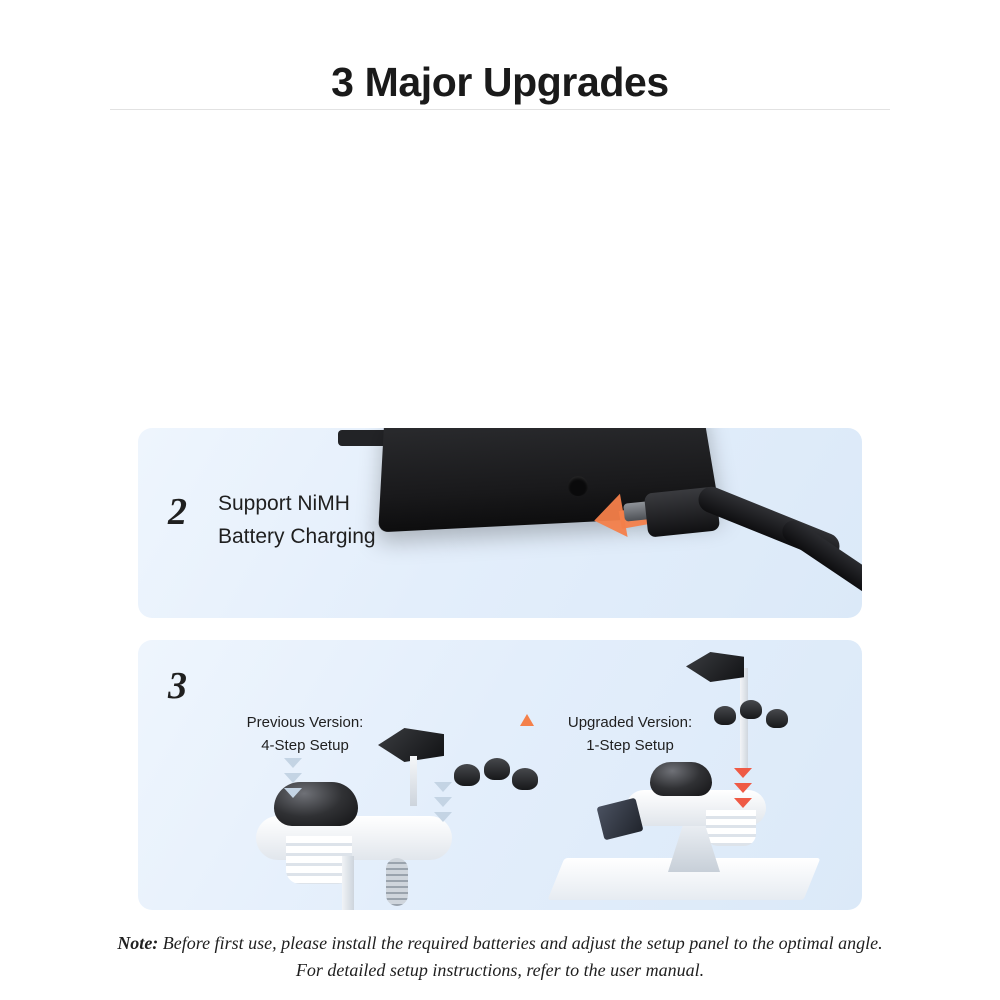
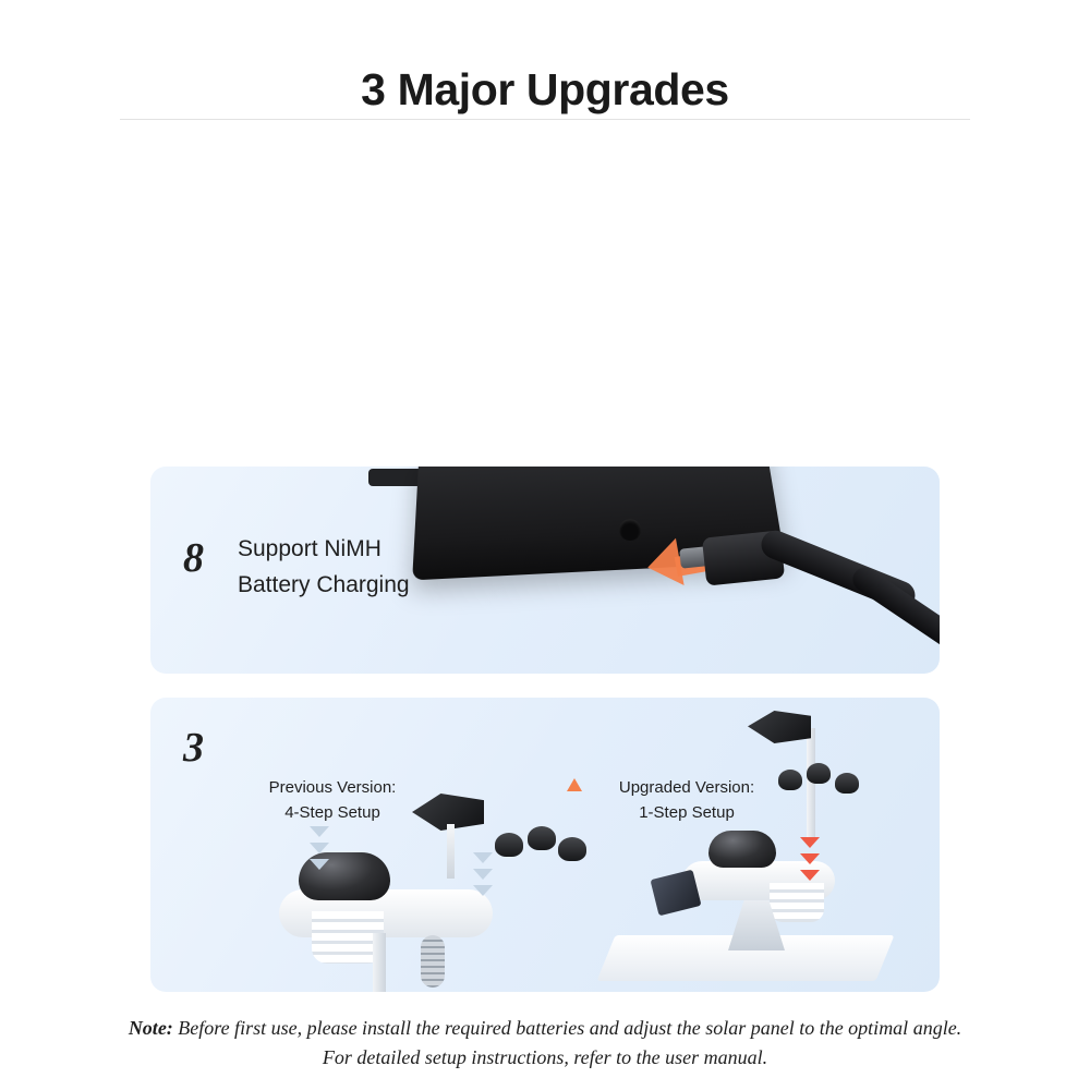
  3 Major Upgrades
- 2
+ 8
  Support NiMH
  Battery Charging
  Previous Version:
  4-Step Setup
  Upgraded Version:
  1-Step Setup
  3
- Note: Before first use, please install the required batteries and adjust the setup panel to the optimal angle. For detailed setup instructions, refer to the user manual.
+ Note: Before first use, please install the required batteries and adjust the solar panel to the optimal angle. For detailed setup instructions, refer to the user manual.
